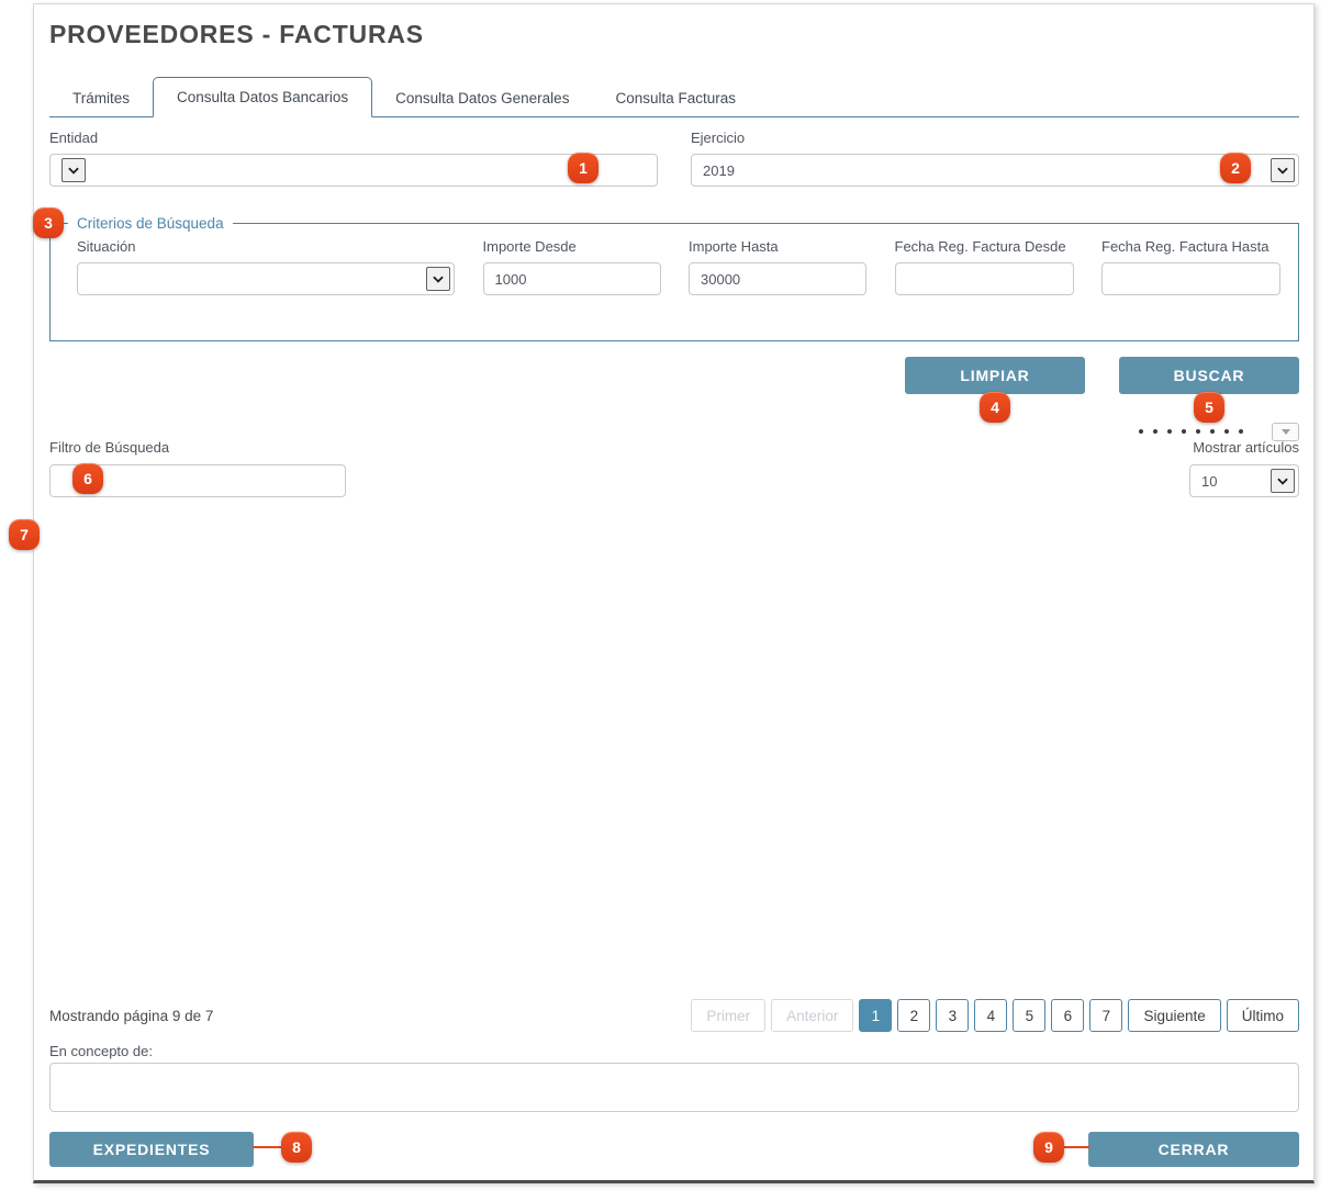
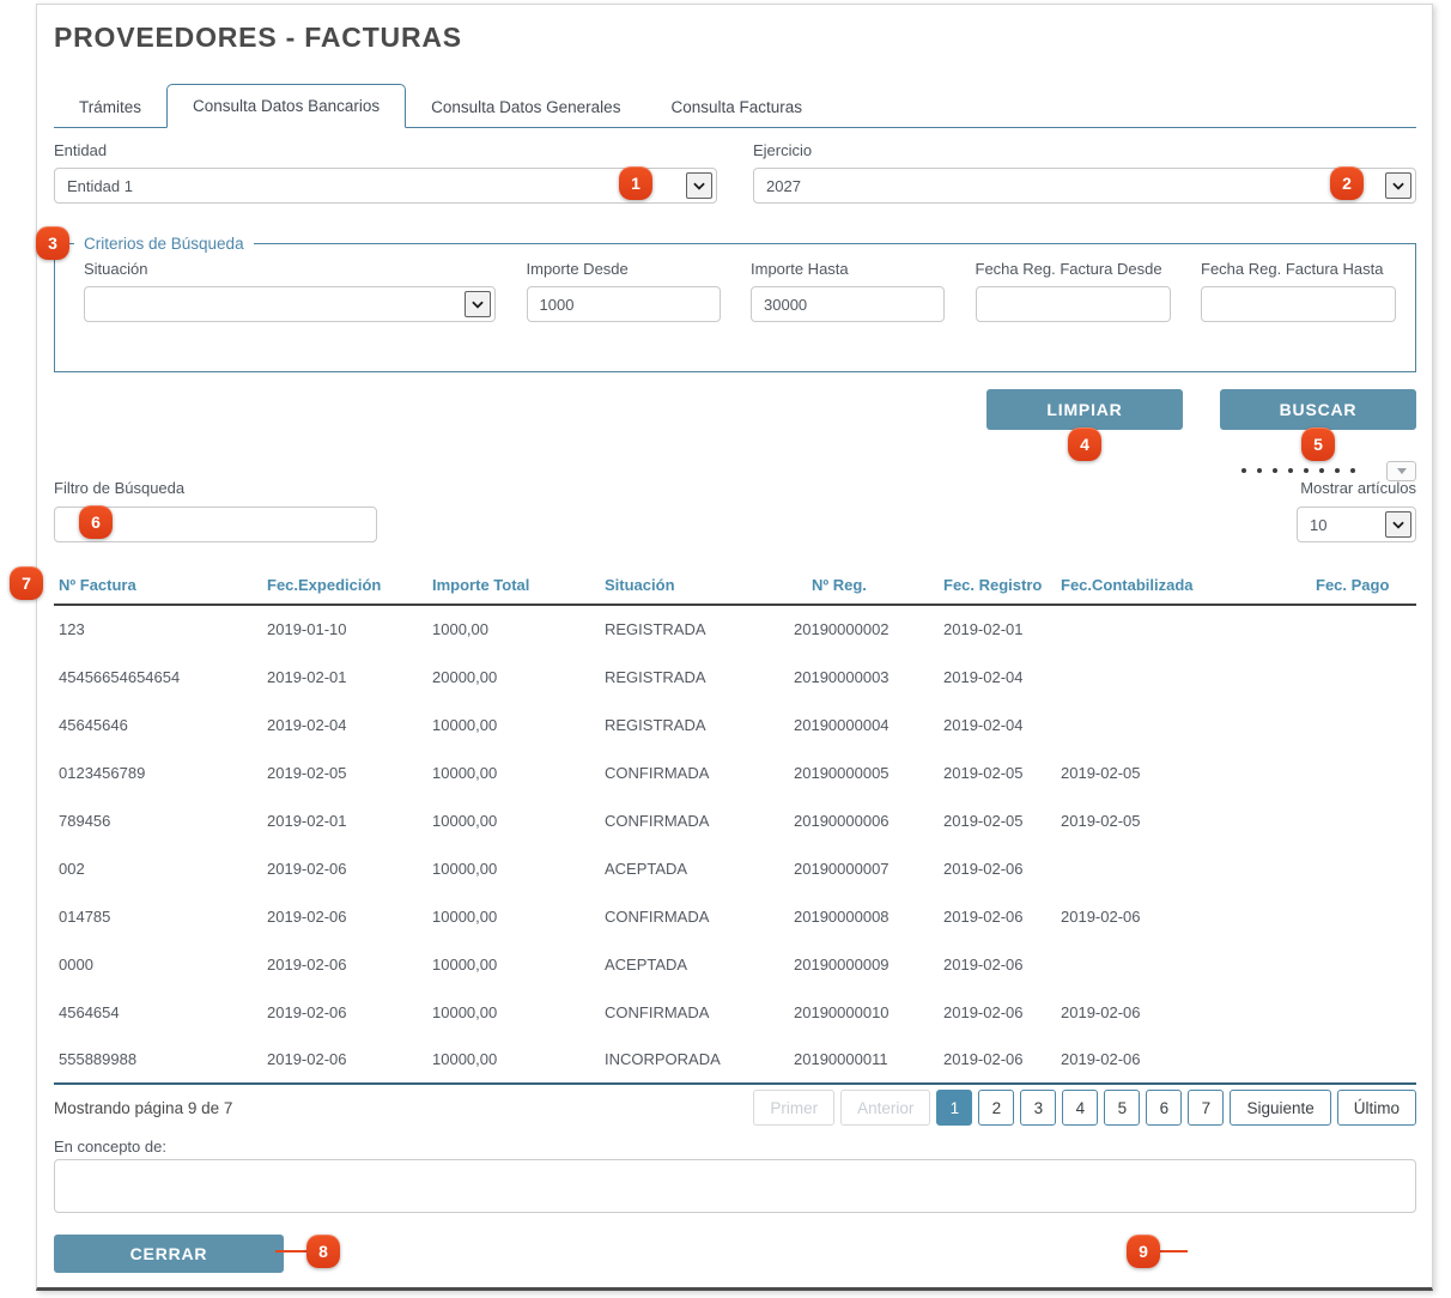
  PROVEEDORES - FACTURAS
  Trámites
  Consulta Datos Bancarios
  Consulta Datos Generales
  Consulta Facturas
  Entidad
+ Entidad 1
  Ejercicio
- 2019
+ 2027
  Criterios de Búsqueda
  Situación
  Importe Desde
  1000
  Importe Hasta
  30000
  Fecha Reg. Factura Desde
  Fecha Reg. Factura Hasta
  LIMPIAR
  BUSCAR
  Filtro de Búsqueda
  Mostrar artículos
  10
+ Nº Factura	Fec.Expedición	Importe Total	Situación	Nº Reg.	Fec. Registro	Fec.Contabilizada	Fec. Pago
+ 123	2019-01-10	1000,00	REGISTRADA	20190000002	2019-02-01
+ 45456654654654	2019-02-01	20000,00	REGISTRADA	20190000003	2019-02-04
+ 45645646	2019-02-04	10000,00	REGISTRADA	20190000004	2019-02-04
+ 0123456789	2019-02-05	10000,00	CONFIRMADA	20190000005	2019-02-05	2019-02-05
+ 789456	2019-02-01	10000,00	CONFIRMADA	20190000006	2019-02-05	2019-02-05
+ 002	2019-02-06	10000,00	ACEPTADA	20190000007	2019-02-06
+ 014785	2019-02-06	10000,00	CONFIRMADA	20190000008	2019-02-06	2019-02-06
+ 0000	2019-02-06	10000,00	ACEPTADA	20190000009	2019-02-06
+ 4564654	2019-02-06	10000,00	CONFIRMADA	20190000010	2019-02-06	2019-02-06
+ 555889988	2019-02-06	10000,00	INCORPORADA	20190000011	2019-02-06	2019-02-06
  Mostrando página 9 de 7
  Primer
  Anterior
  1
  2
  3
  4
  5
  6
  7
  Siguiente
  Último
  En concepto de:
- EXPEDIENTES
  CERRAR
  1
  2
  3
  4
  5
  6
  7
  8
  9
